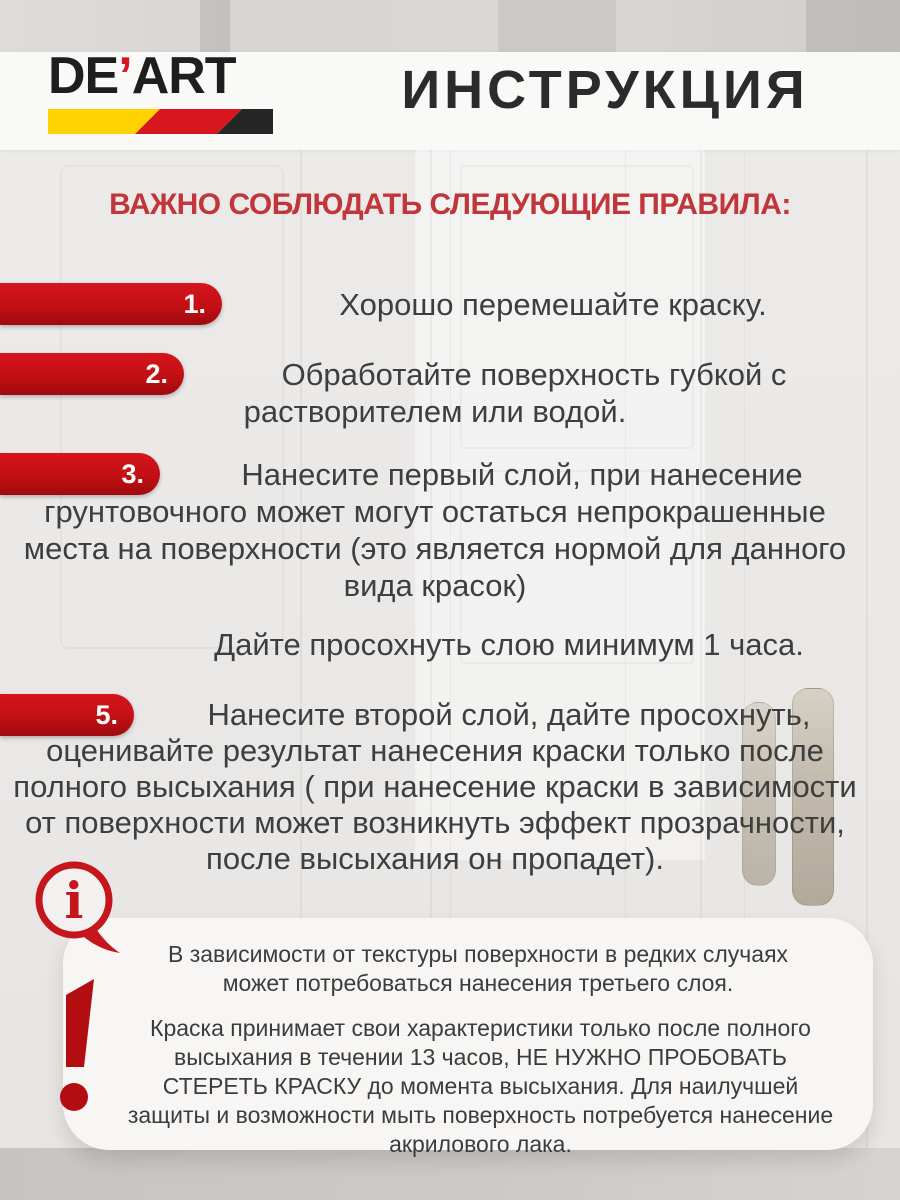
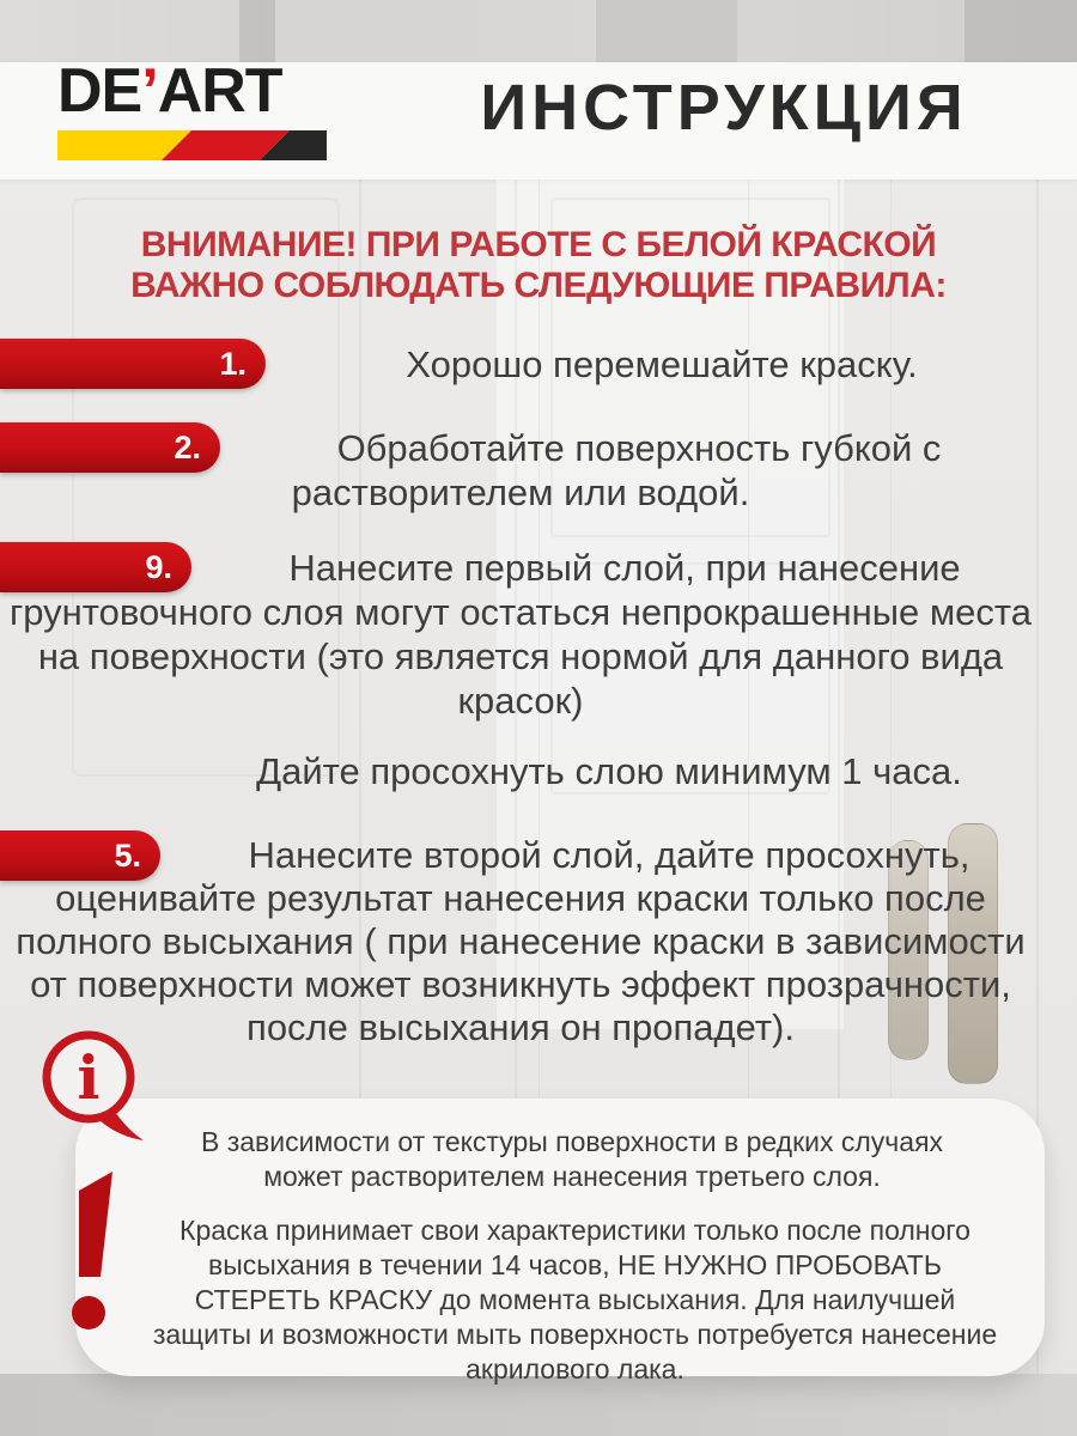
  DE’ART
  ИНСТРУКЦИЯ
+ ВНИМАНИЕ! ПРИ РАБОТЕ С БЕЛОЙ КРАСКОЙ
  ВАЖНО СОБЛЮДАТЬ СЛЕДУЮЩИЕ ПРАВИЛА:
  1.
  Хорошо перемешайте краску.
  2.
  Обработайте поверхность губкой с растворителем или водой.
- 3.
+ 9.
- Нанесите первый слой, при нанесение грунтовочного может могут остаться непрокрашенные места на поверхности (это является нормой для данного вида красок)
+ Нанесите первый слой, при нанесение грунтовочного слоя могут остаться непрокрашенные места на поверхности (это является нормой для данного вида красок)
  Дайте просохнуть слою минимум 1 часа.
  5.
  Нанесите второй слой, дайте просохнуть, оценивайте результат нанесения краски только после полного высыхания ( при нанесение краски в зависимости от поверхности может возникнуть эффект прозрачности, после высыхания он пропадет).
- В зависимости от текстуры поверхности в редких случаях может потребоваться нанесения третьего слоя.
+ В зависимости от текстуры поверхности в редких случаях может растворителем нанесения третьего слоя.
- Краска принимает свои характеристики только после полного высыхания в течении 13 часов, НЕ НУЖНО ПРОБОВАТЬ СТЕРЕТЬ КРАСКУ до момента высыхания. Для наилучшей защиты и возможности мыть поверхность потребуется нанесение акрилового лака.
+ Краска принимает свои характеристики только после полного высыхания в течении 14 часов, НЕ НУЖНО ПРОБОВАТЬ СТЕРЕТЬ КРАСКУ до момента высыхания. Для наилучшей защиты и возможности мыть поверхность потребуется нанесение акрилового лака.
  i
